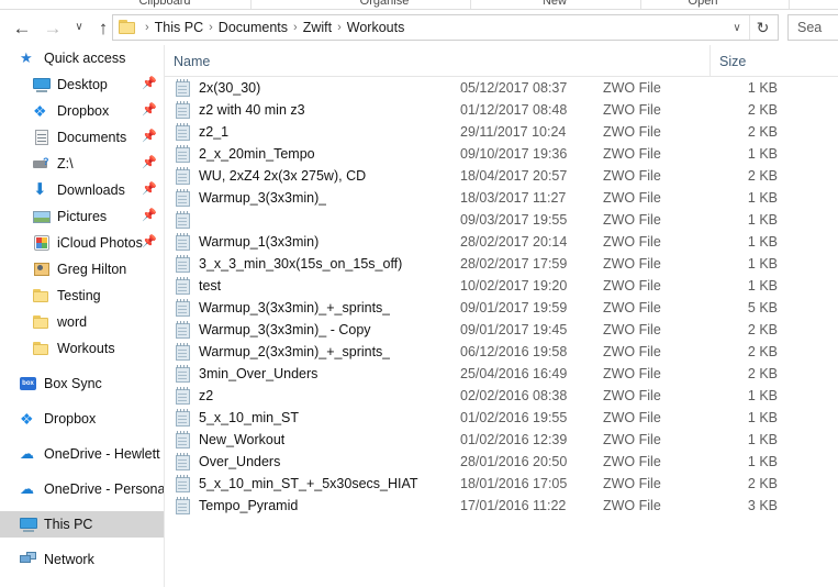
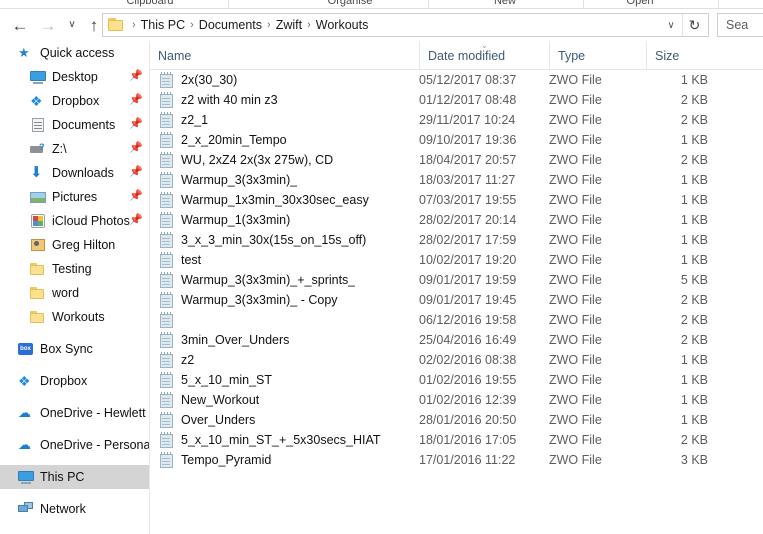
  Clipboard
  Organise
  New
  Open
  ←
  →
  ∨
  ↑
  ›
  This PC
  ›
  Documents
  ›
  Zwift
  ›
  Workouts
  ∨
  ↻
  Sea
  ★
  Quick access
  Desktop
  📌
  ❖
  Dropbox
  📌
  Documents
  📌
  ?
  Z:\
  📌
  ⬇
  Downloads
  📌
  Pictures
  📌
  iCloud Photos
  📌
  Greg Hilton
  Testing
  word
  Workouts
  Box Sync
  ❖
  Dropbox
  ☁
  OneDrive - Hewlett
  ☁
  OneDrive - Persona
  This PC
  Network
  Name
+ Date modified
+ ⌄
+ Type
  Size
  2x(30_30)
  05/12/2017 08:37
  ZWO File
  1 KB
  z2 with 40 min z3
  01/12/2017 08:48
  ZWO File
  2 KB
  z2_1
  29/11/2017 10:24
  ZWO File
  2 KB
  2_x_20min_Tempo
  09/10/2017 19:36
  ZWO File
  1 KB
  WU, 2xZ4 2x(3x 275w), CD
  18/04/2017 20:57
  ZWO File
  2 KB
  Warmup_3(3x3min)_
  18/03/2017 11:27
  ZWO File
  1 KB
+ Warmup_1x3min_30x30sec_easy
- 09/03/2017 19:55
+ 07/03/2017 19:55
  ZWO File
  1 KB
  Warmup_1(3x3min)
  28/02/2017 20:14
  ZWO File
  1 KB
  3_x_3_min_30x(15s_on_15s_off)
  28/02/2017 17:59
  ZWO File
  1 KB
  test
  10/02/2017 19:20
  ZWO File
  1 KB
  Warmup_3(3x3min)_+_sprints_
  09/01/2017 19:59
  ZWO File
  5 KB
  Warmup_3(3x3min)_ - Copy
  09/01/2017 19:45
  ZWO File
  2 KB
- Warmup_2(3x3min)_+_sprints_
  06/12/2016 19:58
  ZWO File
  2 KB
  3min_Over_Unders
  25/04/2016 16:49
  ZWO File
  2 KB
  z2
  02/02/2016 08:38
  ZWO File
  1 KB
  5_x_10_min_ST
  01/02/2016 19:55
  ZWO File
  1 KB
  New_Workout
  01/02/2016 12:39
  ZWO File
  1 KB
  Over_Unders
  28/01/2016 20:50
  ZWO File
  1 KB
  5_x_10_min_ST_+_5x30secs_HIAT
  18/01/2016 17:05
  ZWO File
  2 KB
  Tempo_Pyramid
  17/01/2016 11:22
  ZWO File
  3 KB
